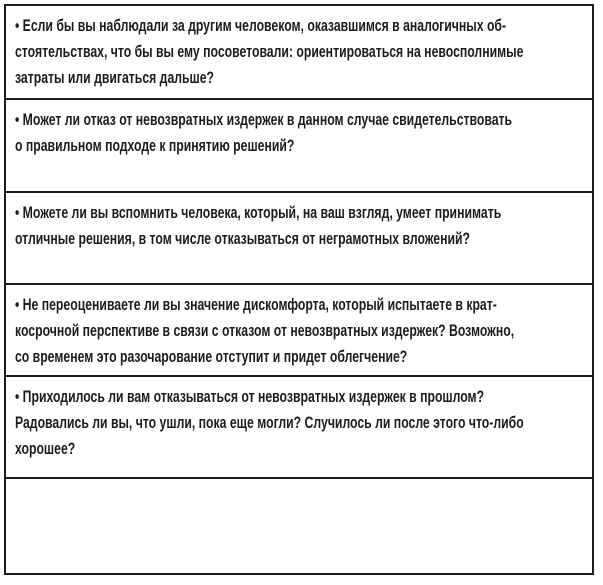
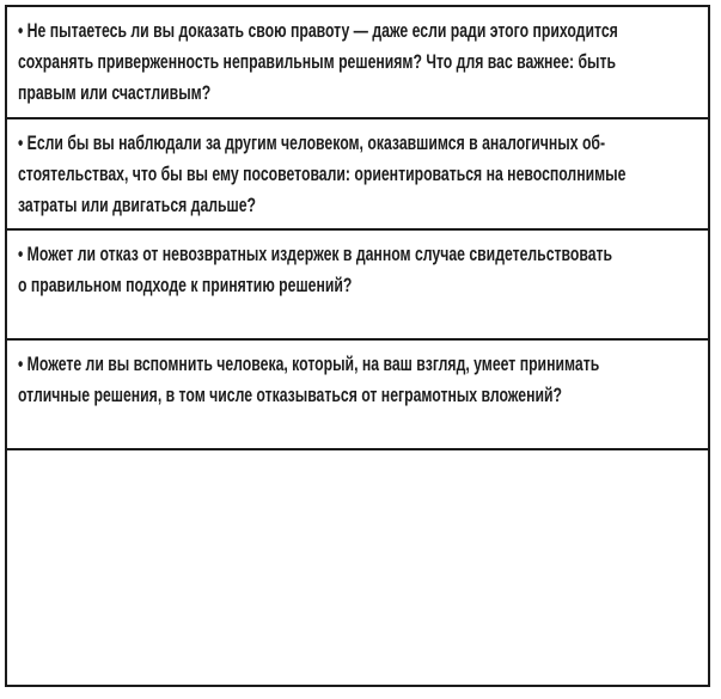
+ • Не пытаетесь ли вы доказать свою правоту — даже если ради этого приходится
+ сохранять приверженность неправильным решениям? Что для вас важнее: быть
+ правым или счастливым?
  • Если бы вы наблюдали за другим человеком, оказавшимся в аналогичных об-
  стоятельствах, что бы вы ему посоветовали: ориентироваться на невосполнимые
  затраты или двигаться дальше?
  • Может ли отказ от невозвратных издержек в данном случае свидетельствовать
  о правильном подходе к принятию решений?
  • Можете ли вы вспомнить человека, который, на ваш взгляд, умеет принимать
  отличные решения, в том числе отказываться от неграмотных вложений?
- • Не переоцениваете ли вы значение дискомфорта, который испытаете в крат-
- косрочной перспективе в связи с отказом от невозвратных издержек? Возможно,
- со временем это разочарование отступит и придет облегчение?
- • Приходилось ли вам отказываться от невозвратных издержек в прошлом?
- Радовались ли вы, что ушли, пока еще могли? Случилось ли после этого что-либо
- хорошее?
